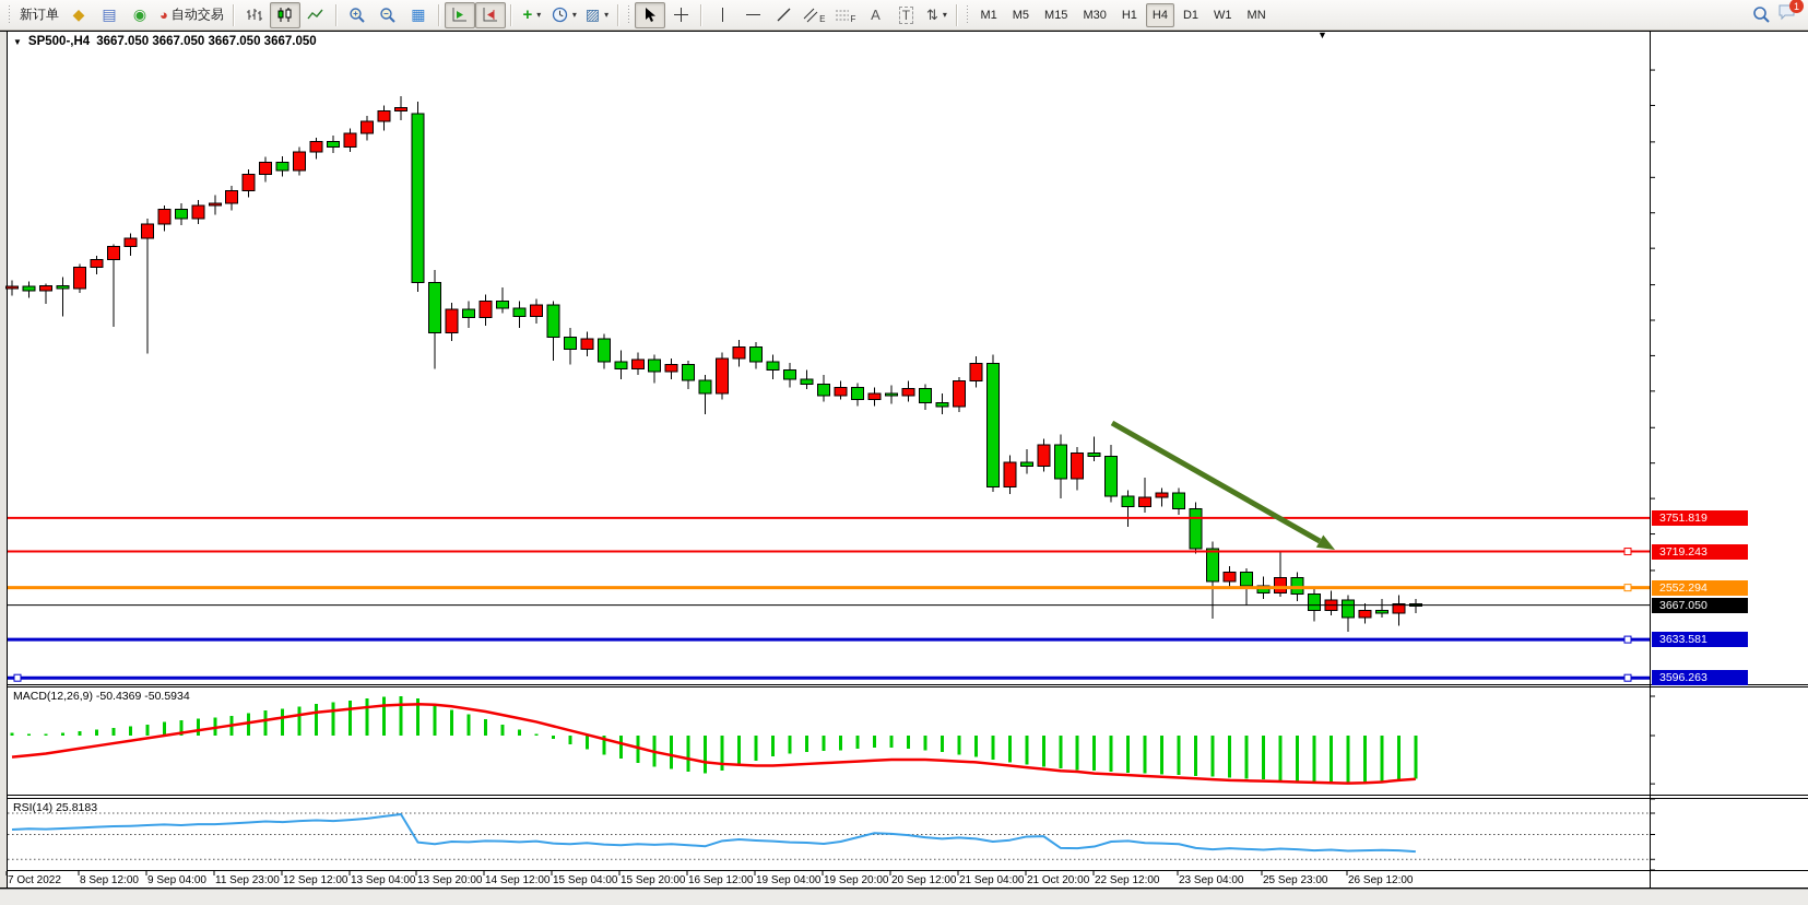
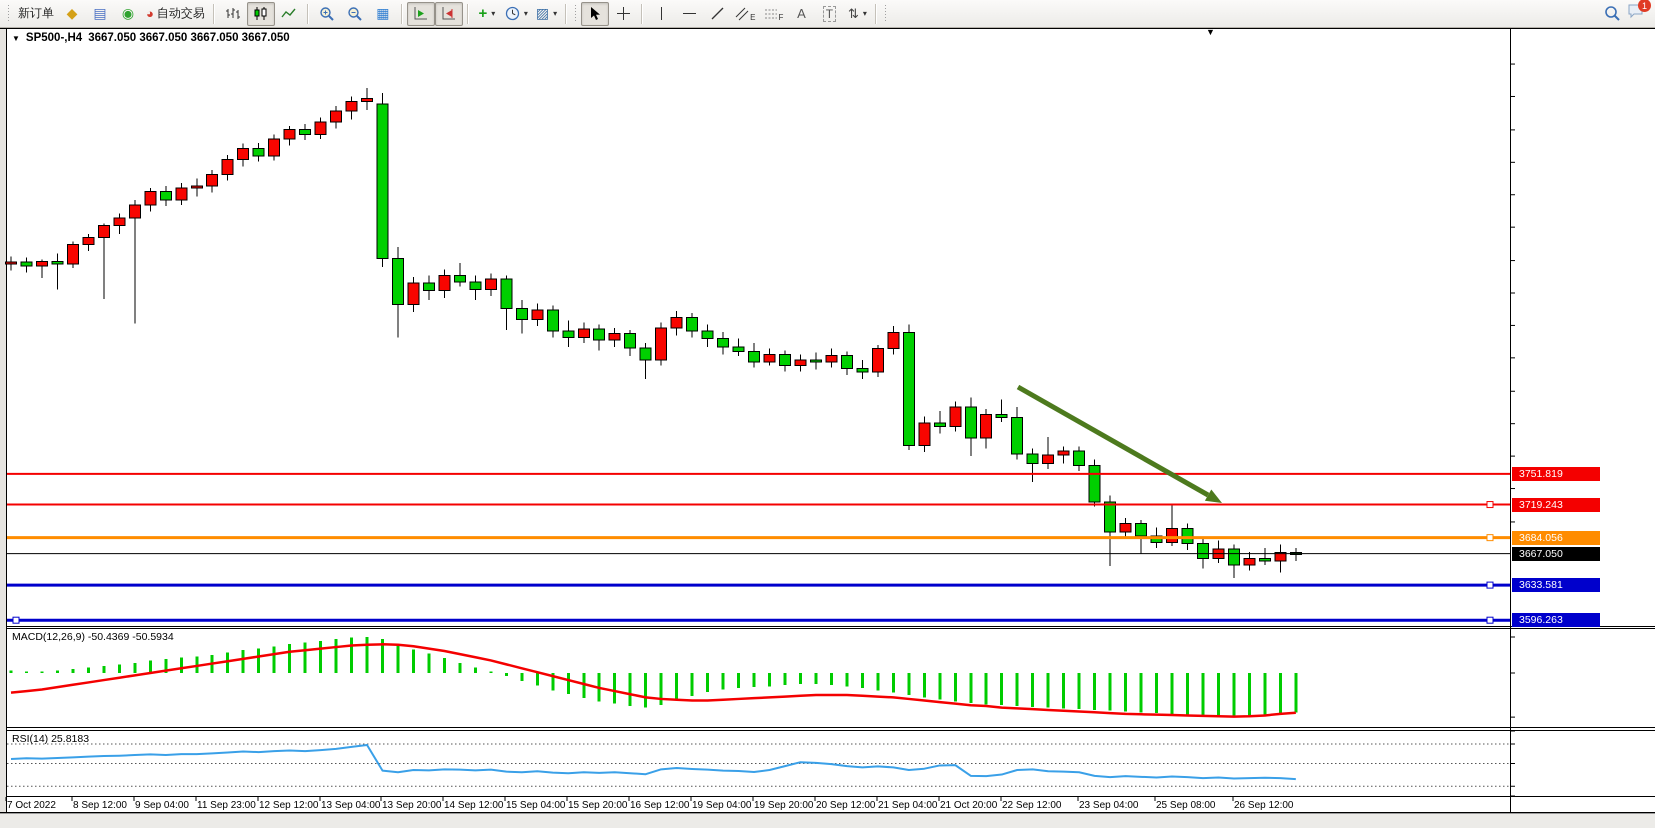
  新订单
  ◆
  ▤
  ◉
  ◕
  自动交易
  ▦
  +
  ▾
  ▾
  ▨
  ▾
  E
  F
  A
  T
  ⇅
  ▾
- M1
- M5
- M15
- M30
- H1
- H4
- D1
- W1
- MN
  1
  ▼
  SP500-,H4
  3667.050 3667.050 3667.050 3667.050
  ▼
  MACD(12,26,9) -50.4369 -50.5934
  RSI(14) 25.8183
  3751.819
  3719.243
- 2552.294
+ 3684.056
  3667.050
  3633.581
  3596.263
  7 Oct 2022
  8 Sep 12:00
  9 Sep 04:00
  11 Sep 23:00
  12 Sep 12:00
  13 Sep 04:00
  13 Sep 20:00
  14 Sep 12:00
  15 Sep 04:00
  15 Sep 20:00
  16 Sep 12:00
  19 Sep 04:00
  19 Sep 20:00
  20 Sep 12:00
  21 Sep 04:00
  21 Oct 20:00
  22 Sep 12:00
  23 Sep 04:00
- 25 Sep 23:00
+ 25 Sep 08:00
  26 Sep 12:00
